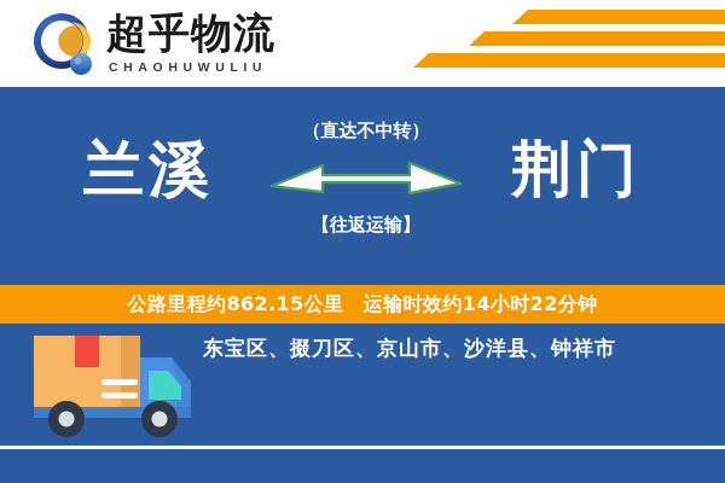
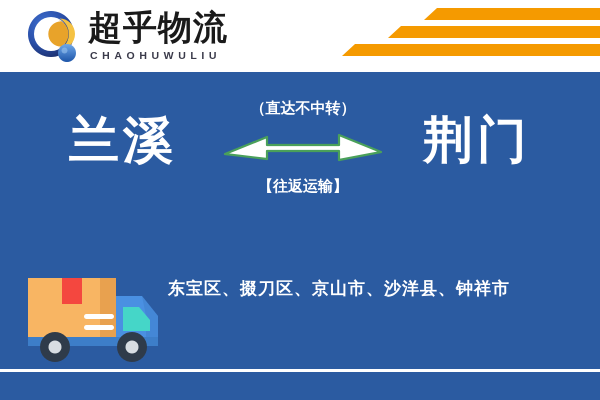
  超乎物流
  CHAOHUWULIU
  兰溪
  （直达不中转）
  【往返运输】
  荆门
- 公路里程约862.15公里 运输时效约14小时22分钟
  东宝区、掇刀区、京山市、沙洋县、钟祥市
